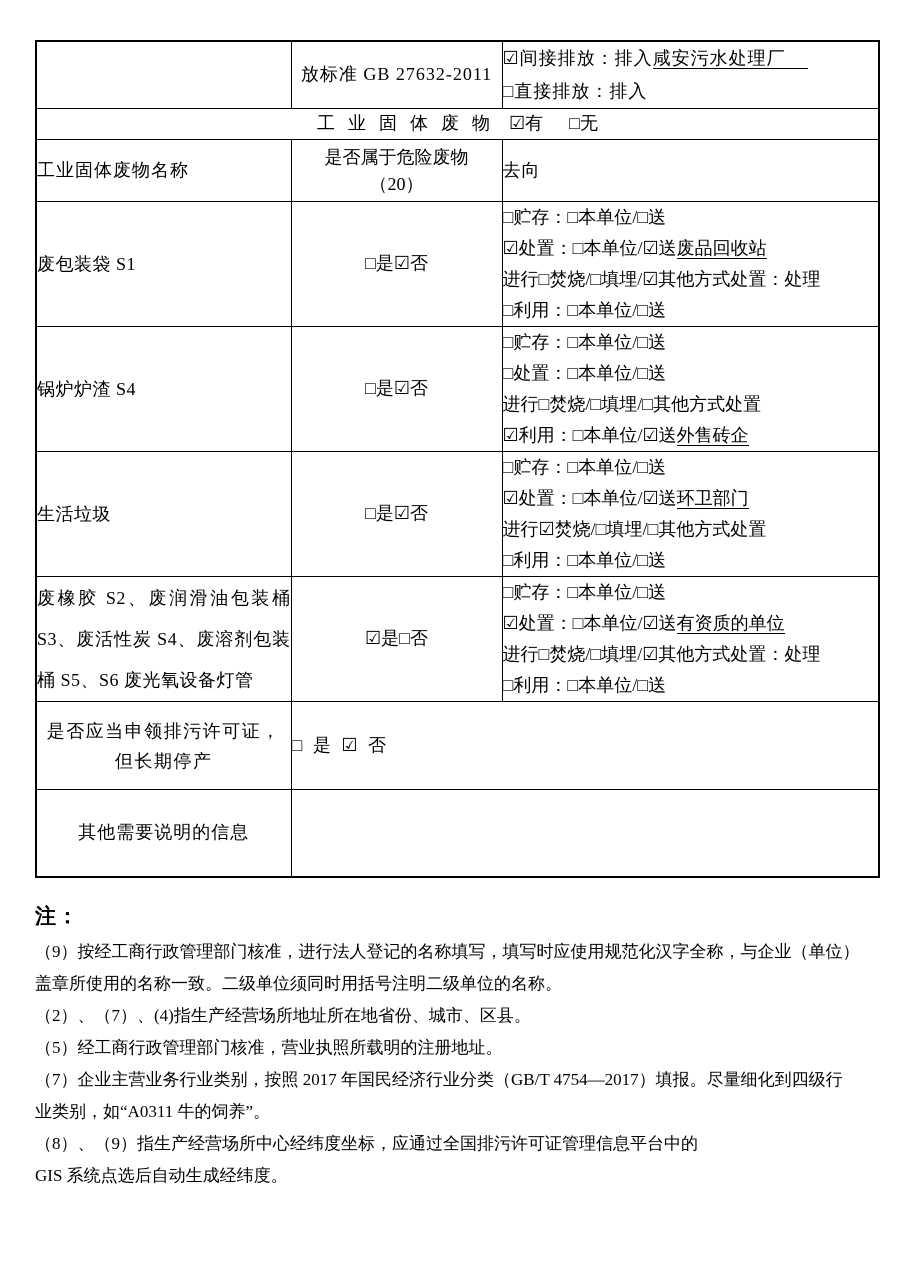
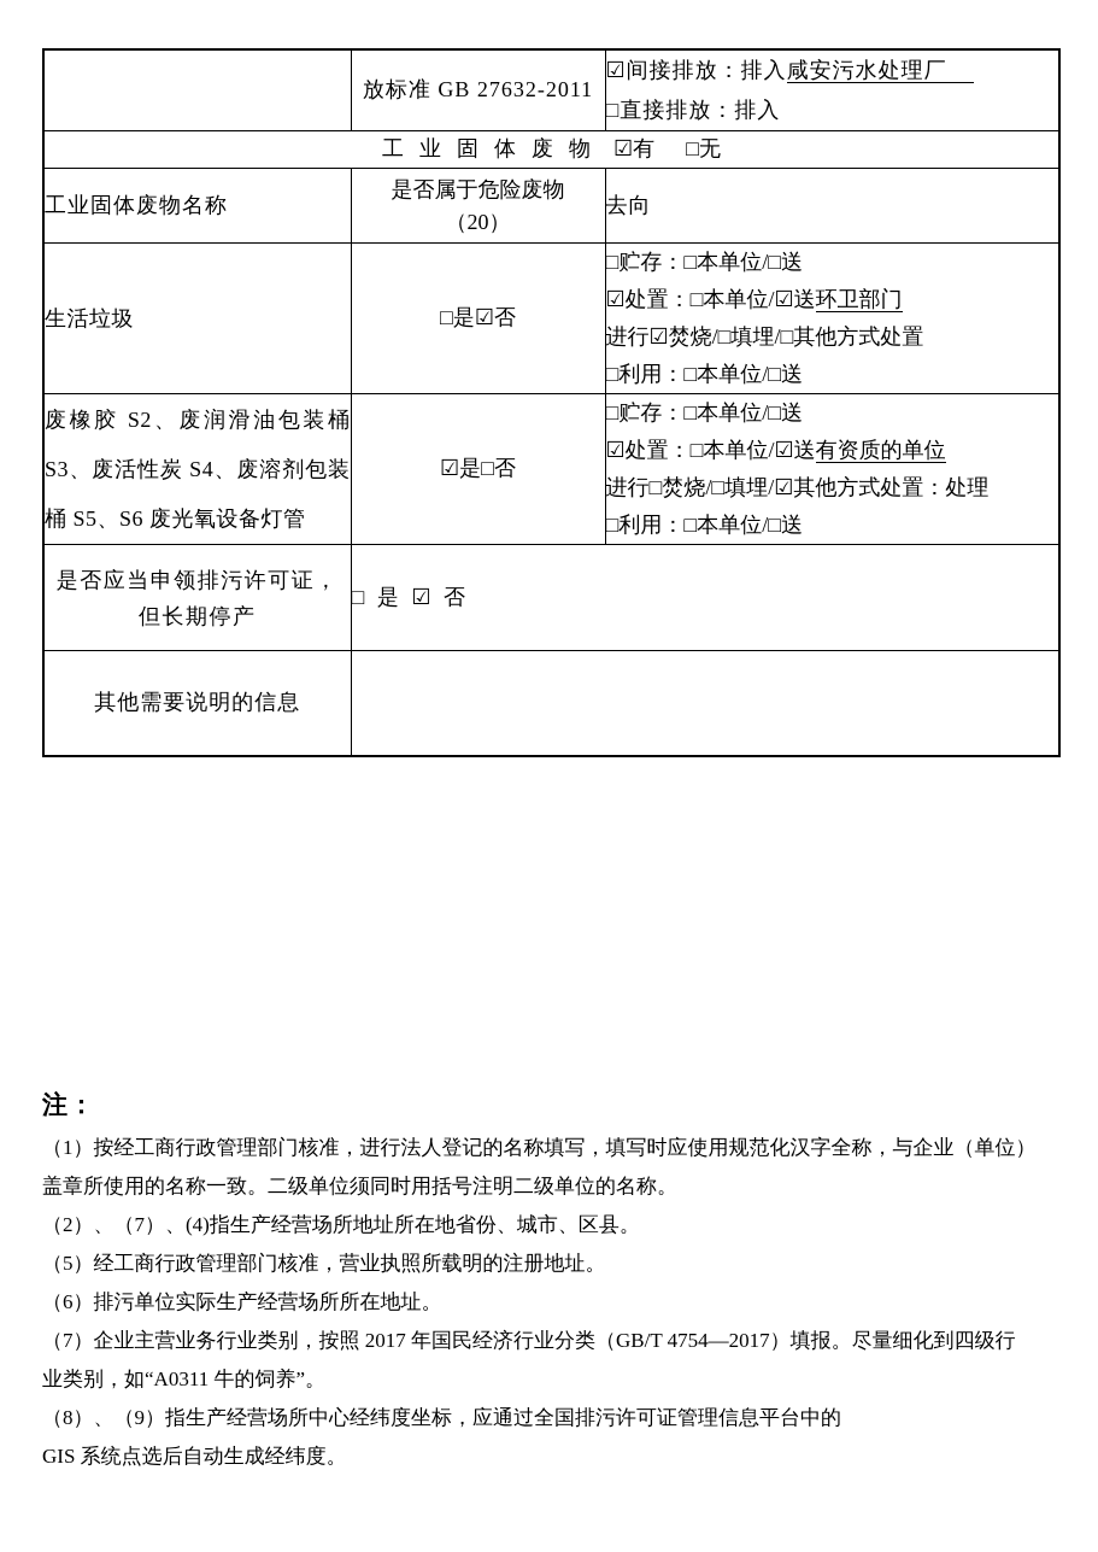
  	放标准 GB 27632-2011	☑间接排放：排入咸安污水处理厂 □直接排放：排入
  工业固体废物 ☑有 □无
  工业固体废物名称	是否属于危险废物 （20）	去向
- 废包装袋 S1	□是☑否	□贮存：□本单位/□送 ☑处置：□本单位/☑送废品回收站 进行□焚烧/□填埋/☑其他方式处置：处理 □利用：□本单位/□送
- 锅炉炉渣 S4	□是☑否	□贮存：□本单位/□送 □处置：□本单位/□送 进行□焚烧/□填埋/□其他方式处置 ☑利用：□本单位/☑送外售砖企
  生活垃圾	□是☑否	□贮存：□本单位/□送 ☑处置：□本单位/☑送环卫部门 进行☑焚烧/□填埋/□其他方式处置 □利用：□本单位/□送
  废橡胶 S2、废润滑油包装桶 S3、废活性炭 S4、废溶剂包装桶 S5、S6 废光氧设备灯管	☑是□否	□贮存：□本单位/□送 ☑处置：□本单位/☑送有资质的单位 进行□焚烧/□填埋/☑其他方式处置：处理 □利用：□本单位/□送
  是否应当申领排污许可证， 但长期停产	□ 是 ☑ 否
  其他需要说明的信息
  注：
- （9）按经工商行政管理部门核准，进行法人登记的名称填写，填写时应使用规范化汉字全称，与企业（单位）
+ （1）按经工商行政管理部门核准，进行法人登记的名称填写，填写时应使用规范化汉字全称，与企业（单位）
  盖章所使用的名称一致。二级单位须同时用括号注明二级单位的名称。
  （2）、（7）、(4)指生产经营场所地址所在地省份、城市、区县。
  （5）经工商行政管理部门核准，营业执照所载明的注册地址。
+ （6）排污单位实际生产经营场所所在地址。
  （7）企业主营业务行业类别，按照 2017 年国民经济行业分类（GB/T 4754—2017）填报。尽量细化到四级行
  业类别，如“A0311 牛的饲养”。
  （8）、（9）指生产经营场所中心经纬度坐标，应通过全国排污许可证管理信息平台中的
  GIS 系统点选后自动生成经纬度。
